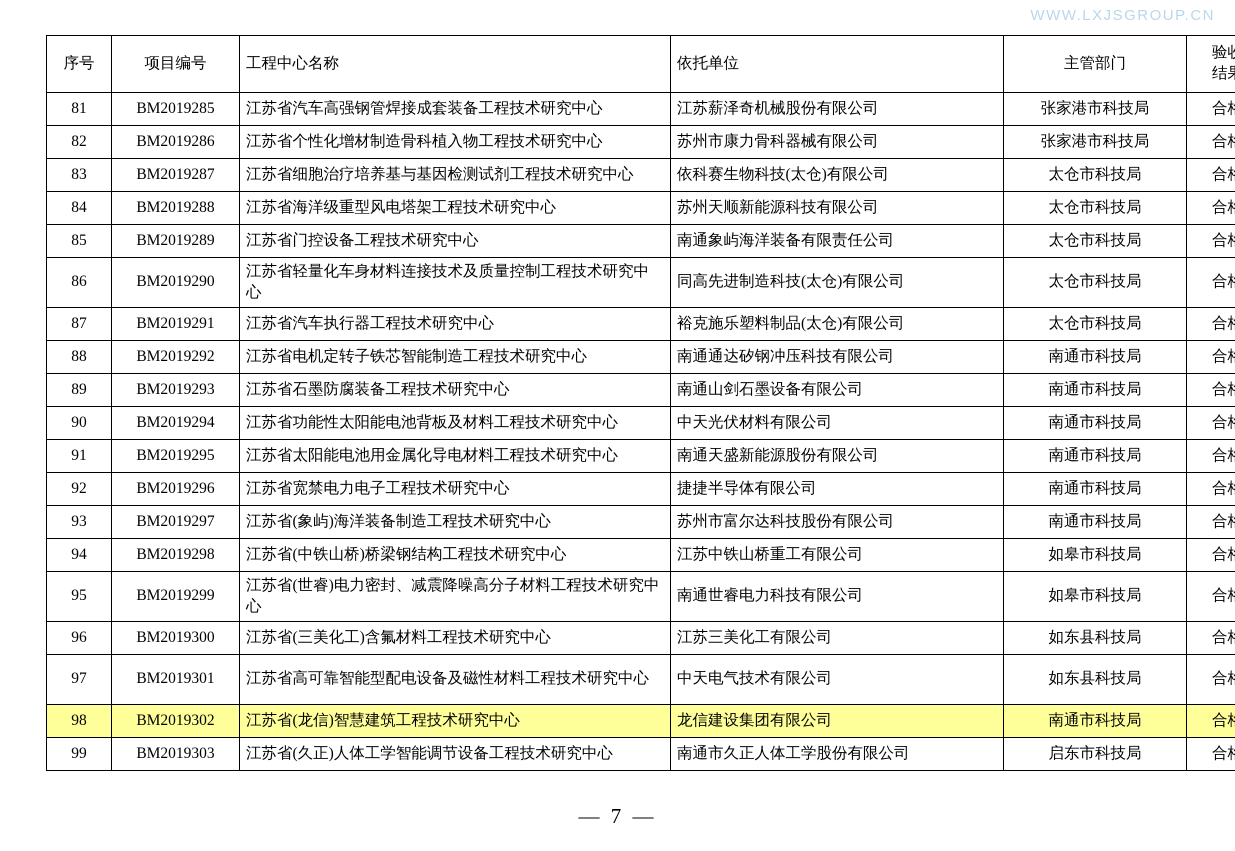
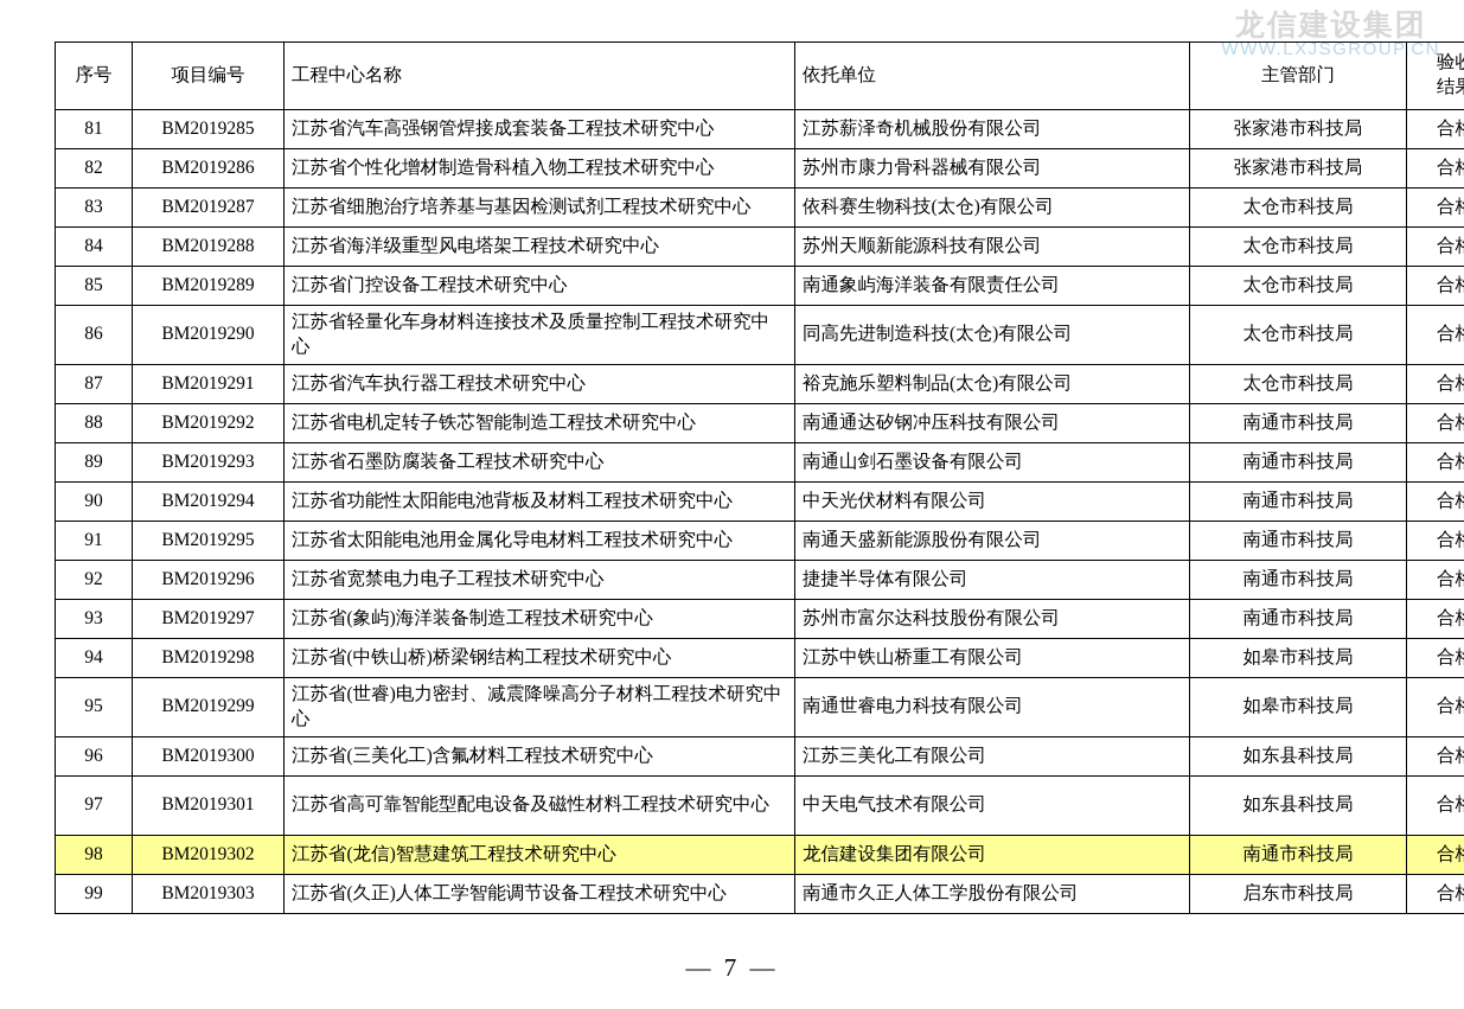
+ 龙信建设集团
  WWW.LXJSGROUP.CN
  序号	项目编号	工程中心名称	依托单位	主管部门	验 结
  81	BM2019285	江苏省汽车高强钢管焊接成套装备工程技术研究中心	江苏薪泽奇机械股份有限公司	张家港市科技局	合
  82	BM2019286	江苏省个性化增材制造骨科植入物工程技术研究中心	苏州市康力骨科器械有限公司	张家港市科技局	合
  83	BM2019287	江苏省细胞治疗培养基与基因检测试剂工程技术研究中心	依科赛生物科技(太仓)有限公司	太仓市科技局	合
  84	BM2019288	江苏省海洋级重型风电塔架工程技术研究中心	苏州天顺新能源科技有限公司	太仓市科技局	合
  85	BM2019289	江苏省门控设备工程技术研究中心	南通象屿海洋装备有限责任公司	太仓市科技局	合
  86	BM2019290	江苏省轻量化车身材料连接技术及质量控制工程技术研究中心	同高先进制造科技(太仓)有限公司	太仓市科技局	合
  87	BM2019291	江苏省汽车执行器工程技术研究中心	裕克施乐塑料制品(太仓)有限公司	太仓市科技局	合
  88	BM2019292	江苏省电机定转子铁芯智能制造工程技术研究中心	南通通达矽钢冲压科技有限公司	南通市科技局	合
  89	BM2019293	江苏省石墨防腐装备工程技术研究中心	南通山剑石墨设备有限公司	南通市科技局	合
  90	BM2019294	江苏省功能性太阳能电池背板及材料工程技术研究中心	中天光伏材料有限公司	南通市科技局	合
  91	BM2019295	江苏省太阳能电池用金属化导电材料工程技术研究中心	南通天盛新能源股份有限公司	南通市科技局	合
  92	BM2019296	江苏省宽禁电力电子工程技术研究中心	捷捷半导体有限公司	南通市科技局	合
  93	BM2019297	江苏省(象屿)海洋装备制造工程技术研究中心	苏州市富尔达科技股份有限公司	南通市科技局	合
  94	BM2019298	江苏省(中铁山桥)桥梁钢结构工程技术研究中心	江苏中铁山桥重工有限公司	如皋市科技局	合
  95	BM2019299	江苏省(世睿)电力密封、减震降噪高分子材料工程技术研究中心	南通世睿电力科技有限公司	如皋市科技局	合
  96	BM2019300	江苏省(三美化工)含氟材料工程技术研究中心	江苏三美化工有限公司	如东县科技局	合
  97	BM2019301	江苏省高可靠智能型配电设备及磁性材料工程技术研究中心	中天电气技术有限公司	如东县科技局	合
  98	BM2019302	江苏省(龙信)智慧建筑工程技术研究中心	龙信建设集团有限公司	南通市科技局	合
  99	BM2019303	江苏省(久正)人体工学智能调节设备工程技术研究中心	南通市久正人体工学股份有限公司	启东市科技局	合
  — 7 —
